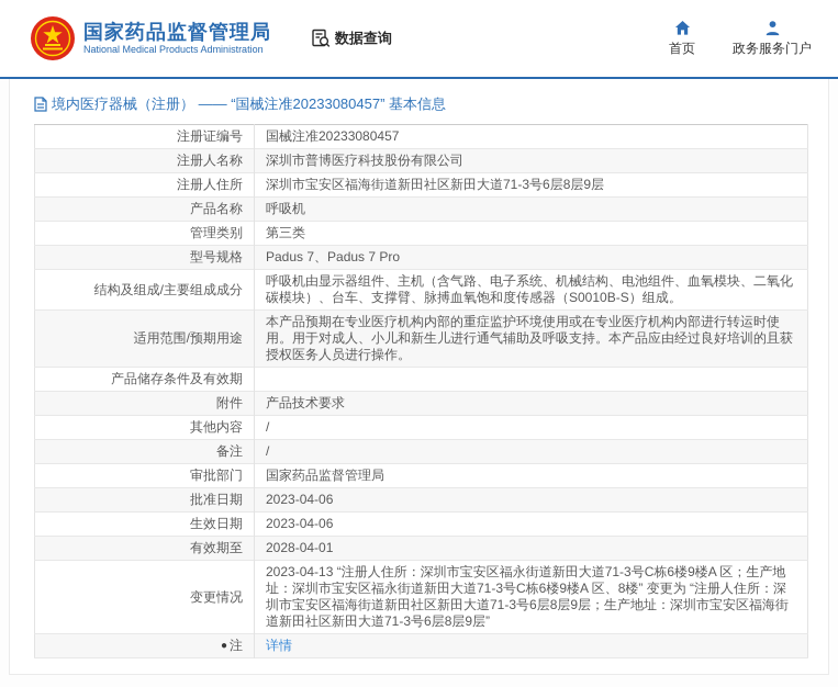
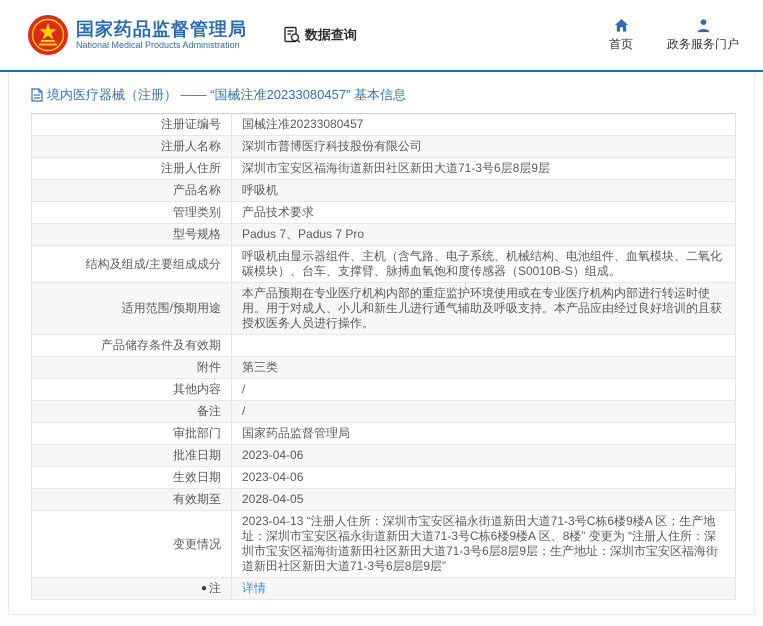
  国家药品监督管理局
  National Medical Products Administration
  数据查询
  首页
  政务服务门户
  境内医疗器械（注册） —— “国械注准20233080457” 基本信息
  注册证编号	国械注准20233080457
  注册人名称	深圳市普博医疗科技股份有限公司
  注册人住所	深圳市宝安区福海街道新田社区新田大道71-3号6层8层9层
  产品名称	呼吸机
- 管理类别	第三类
+ 管理类别	产品技术要求
  型号规格	Padus 7、Padus 7 Pro
  结构及组成/主要组成成分	呼吸机由显示器组件、主机（含气路、电子系统、机械结构、电池组件、血氧模块、二氧化碳模块）、台车、支撑臂、脉搏血氧饱和度传感器（S0010B-S）组成。
  适用范围/预期用途	本产品预期在专业医疗机构内部的重症监护环境使用或在专业医疗机构内部进行转运时使用。用于对成人、小儿和新生儿进行通气辅助及呼吸支持。本产品应由经过良好培训的且获授权医务人员进行操作。
  产品储存条件及有效期
- 附件	产品技术要求
+ 附件	第三类
  其他内容	/
  备注	/
  审批部门	国家药品监督管理局
  批准日期	2023-04-06
  生效日期	2023-04-06
- 有效期至	2028-04-01
+ 有效期至	2028-04-05
  变更情况	2023-04-13 “注册人住所：深圳市宝安区福永街道新田大道71-3号C栋6楼9楼A 区；生产地址：深圳市宝安区福永街道新田大道71-3号C栋6楼9楼A 区、8楼” 变更为 “注册人住所：深圳市宝安区福海街道新田社区新田大道71-3号6层8层9层；生产地址：深圳市宝安区福海街道新田社区新田大道71-3号6层8层9层”
  ● 注	详情
